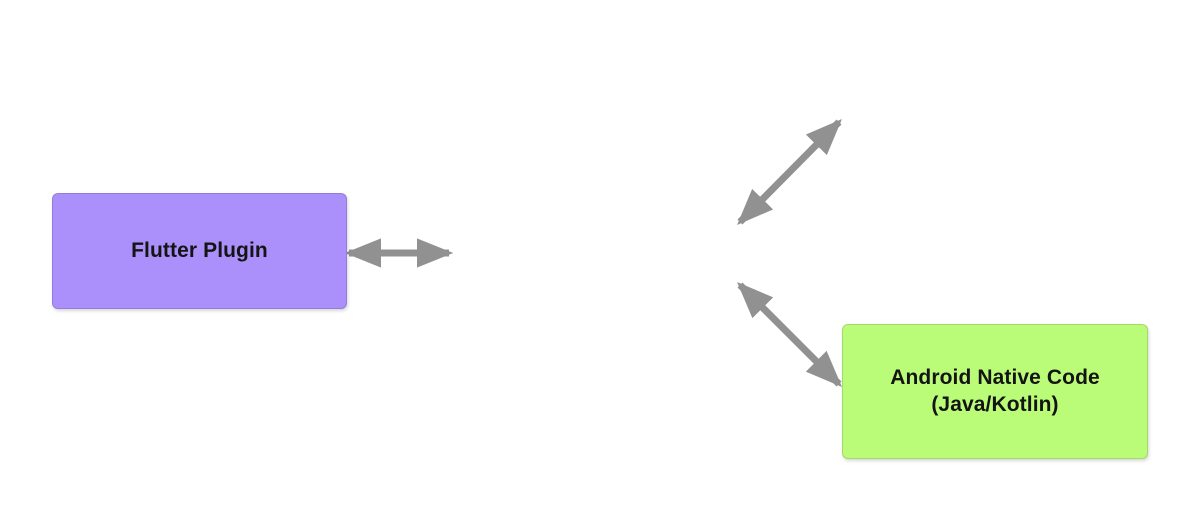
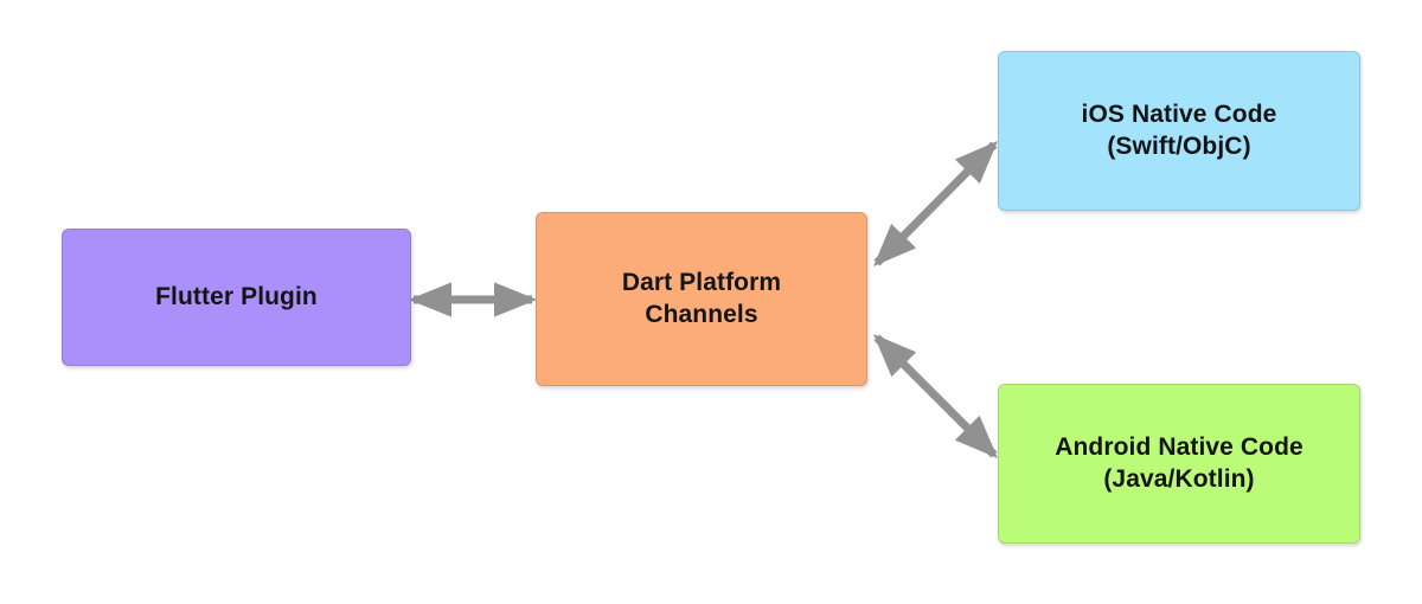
  Flutter Plugin
+ Dart Platform
+ Channels
+ iOS Native Code
+ (Swift/ObjC)
  Android Native Code
  (Java/Kotlin)
